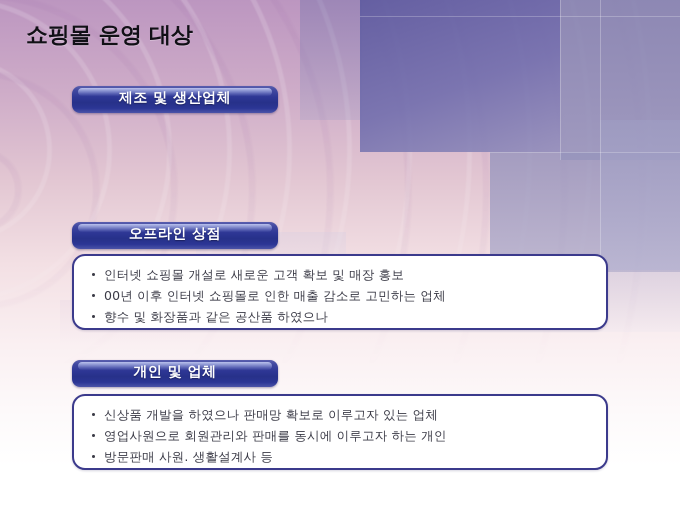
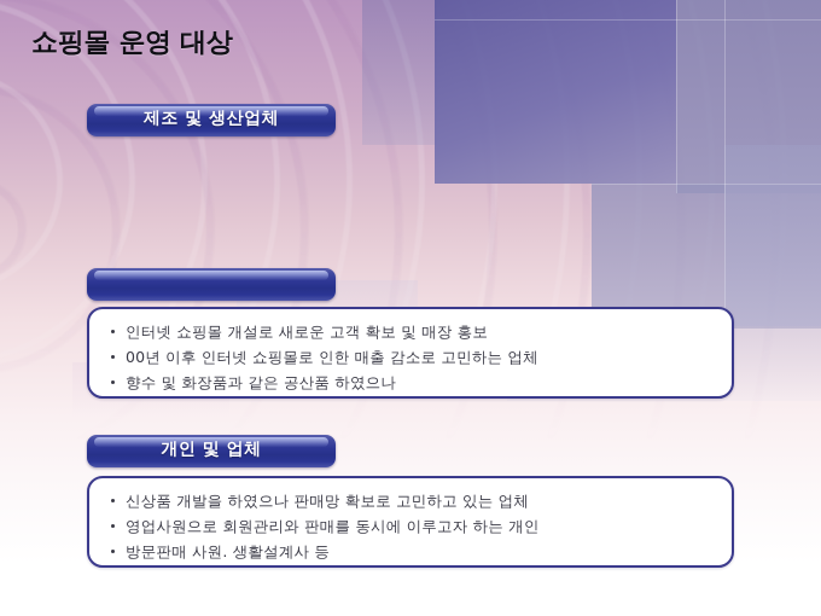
  쇼핑몰 운영 대상
  제조 및 생산업체
- 오프라인 상점
  인터넷 쇼핑몰 개설로 새로운 고객 확보 및 매장 홍보
  00년 이후 인터넷 쇼핑몰로 인한 매출 감소로 고민하는 업체
  향수 및 화장품과 같은 공산품 하였으나
  개인 및 업체
- 신상품 개발을 하였으나 판매망 확보로 이루고자 있는 업체
+ 신상품 개발을 하였으나 판매망 확보로 고민하고 있는 업체
  영업사원으로 회원관리와 판매를 동시에 이루고자 하는 개인
  방문판매 사원. 생활설계사 등
